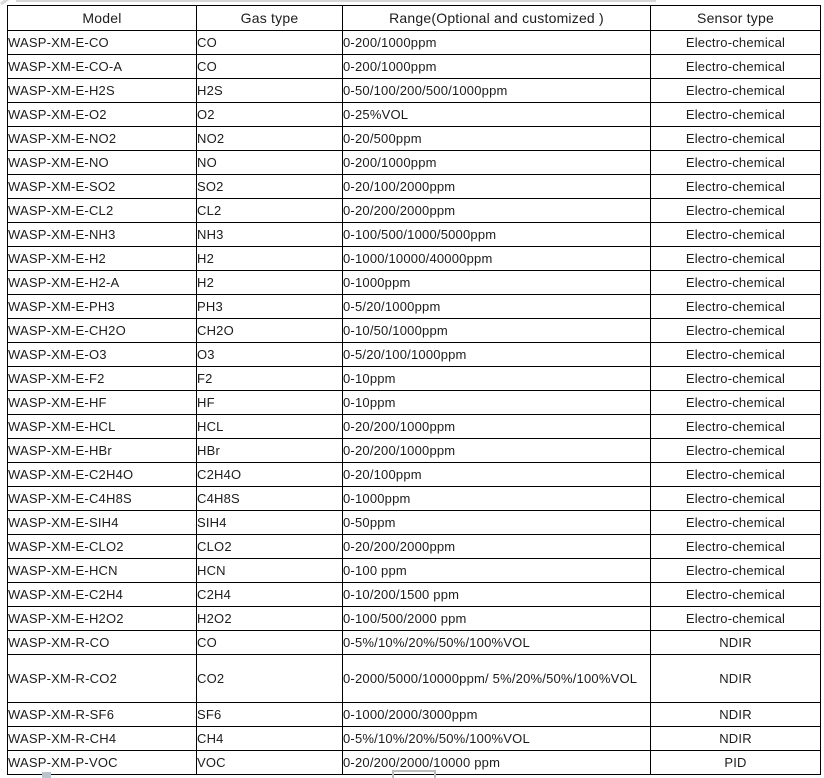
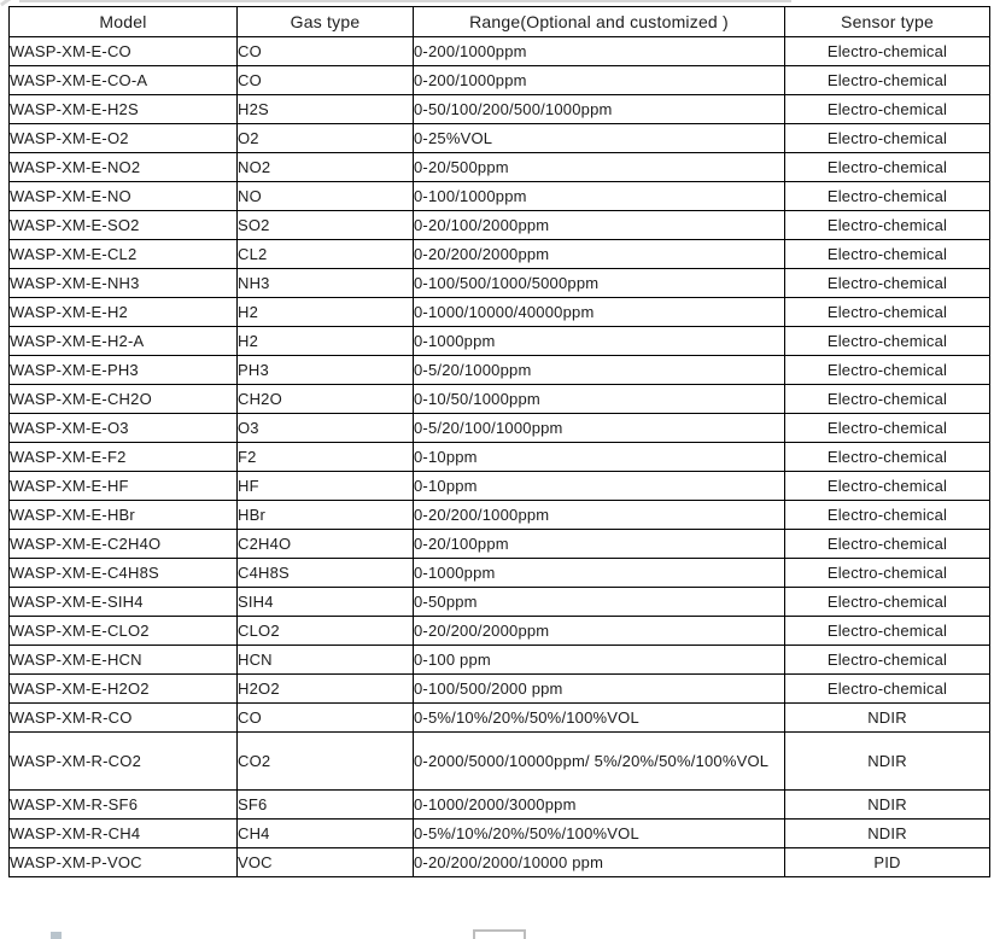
  Model	Gas type	Range(Optional and customized )	Sensor type
  WASP-XM-E-CO	CO	0-200/1000ppm	Electro-chemical
  WASP-XM-E-CO-A	CO	0-200/1000ppm	Electro-chemical
  WASP-XM-E-H2S	H2S	0-50/100/200/500/1000ppm	Electro-chemical
  WASP-XM-E-O2	O2	0-25%VOL	Electro-chemical
  WASP-XM-E-NO2	NO2	0-20/500ppm	Electro-chemical
- WASP-XM-E-NO	NO	0-200/1000ppm	Electro-chemical
+ WASP-XM-E-NO	NO	0-100/1000ppm	Electro-chemical
  WASP-XM-E-SO2	SO2	0-20/100/2000ppm	Electro-chemical
  WASP-XM-E-CL2	CL2	0-20/200/2000ppm	Electro-chemical
  WASP-XM-E-NH3	NH3	0-100/500/1000/5000ppm	Electro-chemical
  WASP-XM-E-H2	H2	0-1000/10000/40000ppm	Electro-chemical
  WASP-XM-E-H2-A	H2	0-1000ppm	Electro-chemical
  WASP-XM-E-PH3	PH3	0-5/20/1000ppm	Electro-chemical
  WASP-XM-E-CH2O	CH2O	0-10/50/1000ppm	Electro-chemical
  WASP-XM-E-O3	O3	0-5/20/100/1000ppm	Electro-chemical
  WASP-XM-E-F2	F2	0-10ppm	Electro-chemical
  WASP-XM-E-HF	HF	0-10ppm	Electro-chemical
- WASP-XM-E-HCL	HCL	0-20/200/1000ppm	Electro-chemical
  WASP-XM-E-HBr	HBr	0-20/200/1000ppm	Electro-chemical
  WASP-XM-E-C2H4O	C2H4O	0-20/100ppm	Electro-chemical
  WASP-XM-E-C4H8S	C4H8S	0-1000ppm	Electro-chemical
  WASP-XM-E-SIH4	SIH4	0-50ppm	Electro-chemical
  WASP-XM-E-CLO2	CLO2	0-20/200/2000ppm	Electro-chemical
  WASP-XM-E-HCN	HCN	0-100 ppm	Electro-chemical
- WASP-XM-E-C2H4	C2H4	0-10/200/1500 ppm	Electro-chemical
  WASP-XM-E-H2O2	H2O2	0-100/500/2000 ppm	Electro-chemical
  WASP-XM-R-CO	CO	0-5%/10%/20%/50%/100%VOL	NDIR
  WASP-XM-R-CO2	CO2	0-2000/5000/10000ppm/ 5%/20%/50%/100%VOL	NDIR
  WASP-XM-R-SF6	SF6	0-1000/2000/3000ppm	NDIR
  WASP-XM-R-CH4	CH4	0-5%/10%/20%/50%/100%VOL	NDIR
  WASP-XM-P-VOC	VOC	0-20/200/2000/10000 ppm	PID
